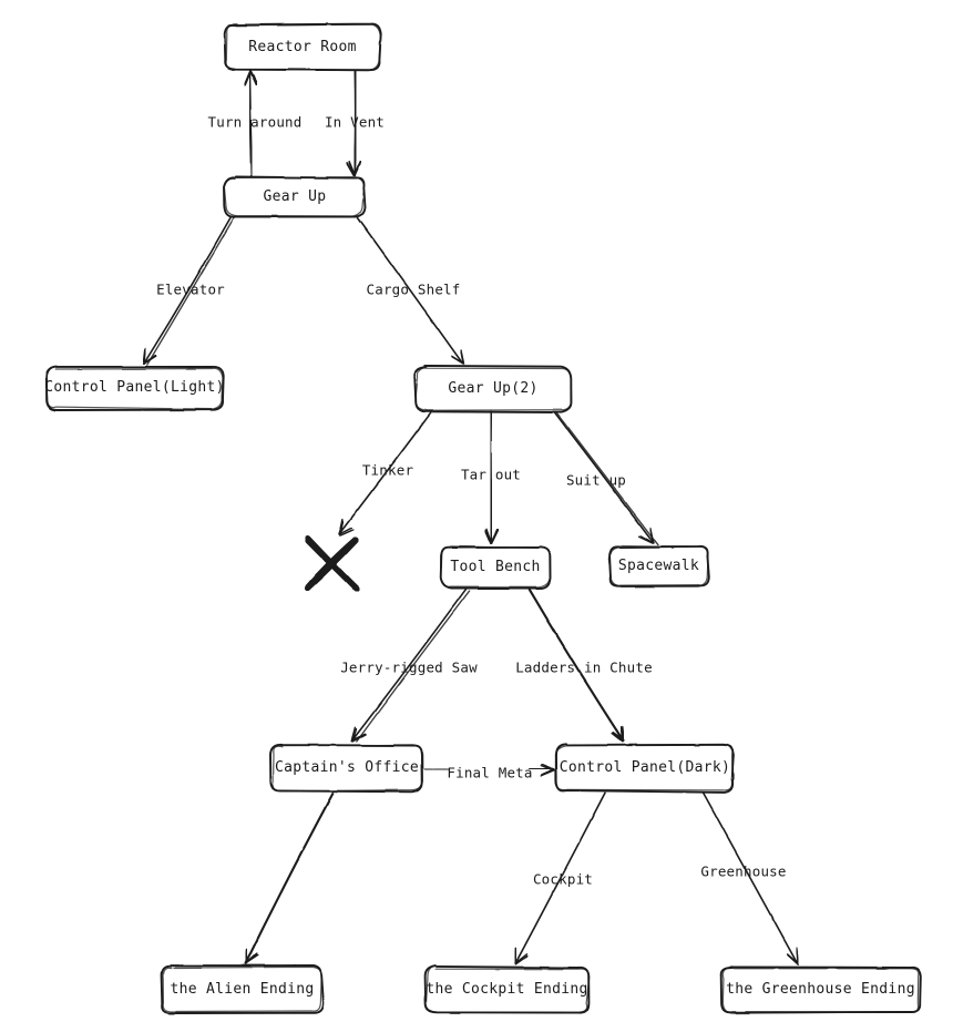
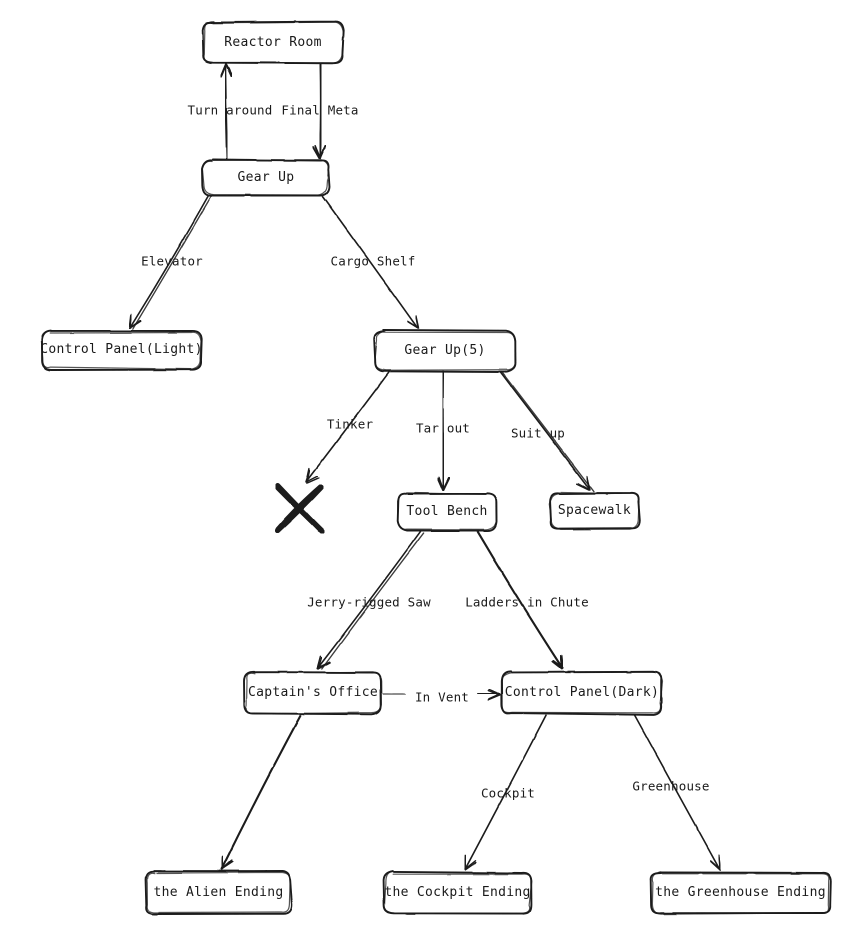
  Reactor Room
  Gear Up
  Control Panel(Light)
- Gear Up(2)
+ Gear Up(5)
  Tool Bench
  Spacewalk
  Captain's Office
  Control Panel(Dark)
  the Alien Ending
  the Cockpit Ending
  the Greenhouse Ending
  Turn around
- In Vent
+ Final Meta
  Elevator
  Cargo Shelf
  Tinker
  Tar out
  Suit up
  Jerry-rigged Saw
  Ladders in Chute
- Final Meta
+ In Vent
  Cockpit
  Greenhouse
